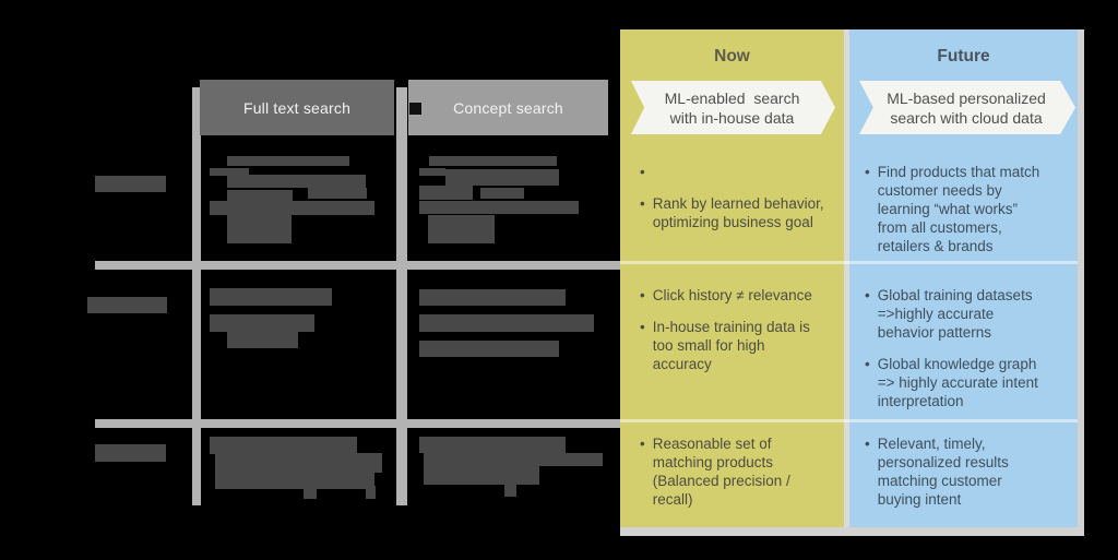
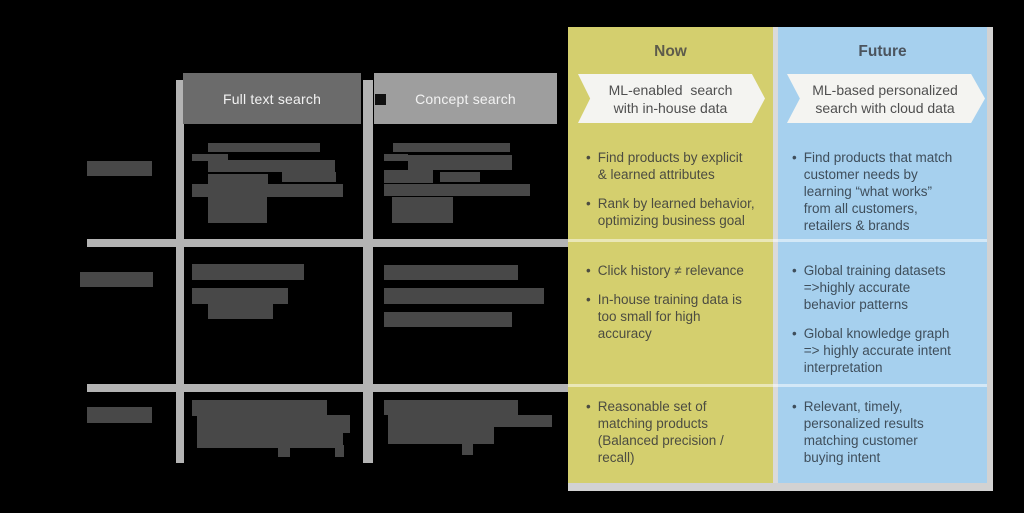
  Full text search
  Concept search
  Now
  ML-enabled search
  with in-house data
  •
+ Find products by explicit
+ & learned attributes
  •
  Rank by learned behavior,
  optimizing business goal
  •
  Click history ≠ relevance
  •
  In-house training data is
  too small for high
  accuracy
  •
  Reasonable set of
  matching products
  (Balanced precision /
  recall)
  Future
  ML-based personalized
  search with cloud data
  •
  Find products that match
  customer needs by
  learning “what works”
  from all customers,
  retailers & brands
  •
  Global training datasets
  =>highly accurate
  behavior patterns
  •
  Global knowledge graph
  => highly accurate intent
  interpretation
  •
  Relevant, timely,
  personalized results
  matching customer
  buying intent
